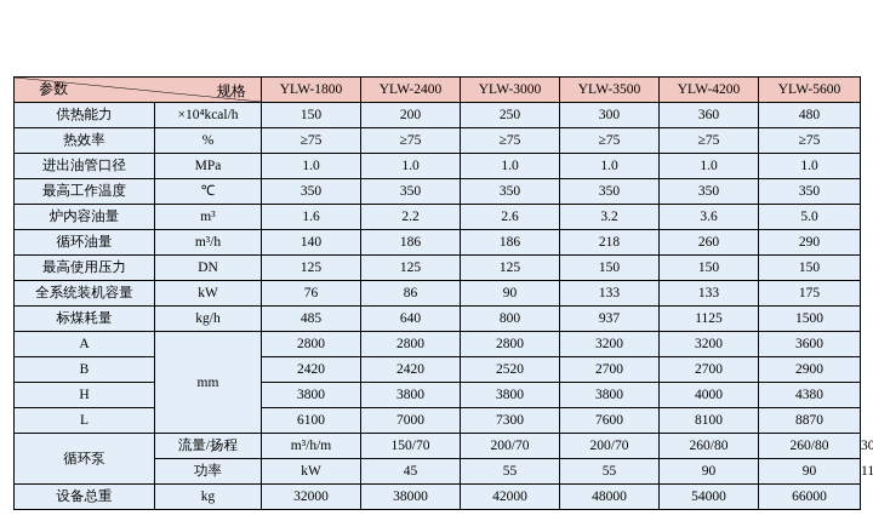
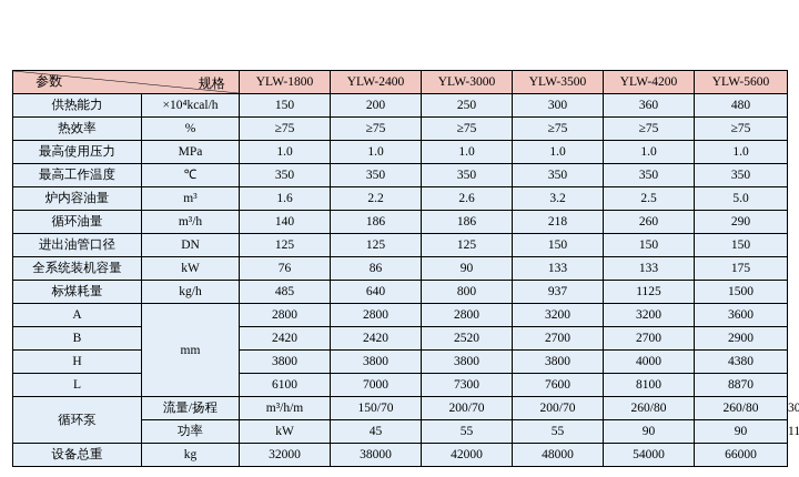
  参数 规格	YLW-1800	YLW-2400	YLW-3000	YLW-3500	YLW-4200	YLW-5600
  供热能力	×10⁴kcal/h	150	200	250	300	360	480
  热效率	%	≥75	≥75	≥75	≥75	≥75	≥75
- 进出油管口径	MPa	1.0	1.0	1.0	1.0	1.0	1.0
+ 最高使用压力	MPa	1.0	1.0	1.0	1.0	1.0	1.0
  最高工作温度	℃	350	350	350	350	350	350
- 炉内容油量	m³	1.6	2.2	2.6	3.2	3.6	5.0
+ 炉内容油量	m³	1.6	2.2	2.6	3.2	2.5	5.0
  循环油量	m³/h	140	186	186	218	260	290
- 最高使用压力	DN	125	125	125	150	150	150
+ 进出油管口径	DN	125	125	125	150	150	150
  全系统装机容量	kW	76	86	90	133	133	175
  标煤耗量	kg/h	485	640	800	937	1125	1500
  A	mm	2800	2800	2800	3200	3200	3600
  B	2420	2420	2520	2700	2700	2900
  H	3800	3800	3800	3800	4000	4380
  L	6100	7000	7300	7600	8100	8870
  循环泵	流量/扬程	m³/h/m	150/70	200/70	200/70	260/80	260/80	30
  功率	kW	45	55	55	90	90	11
  设备总重	kg	32000	38000	42000	48000	54000	66000
